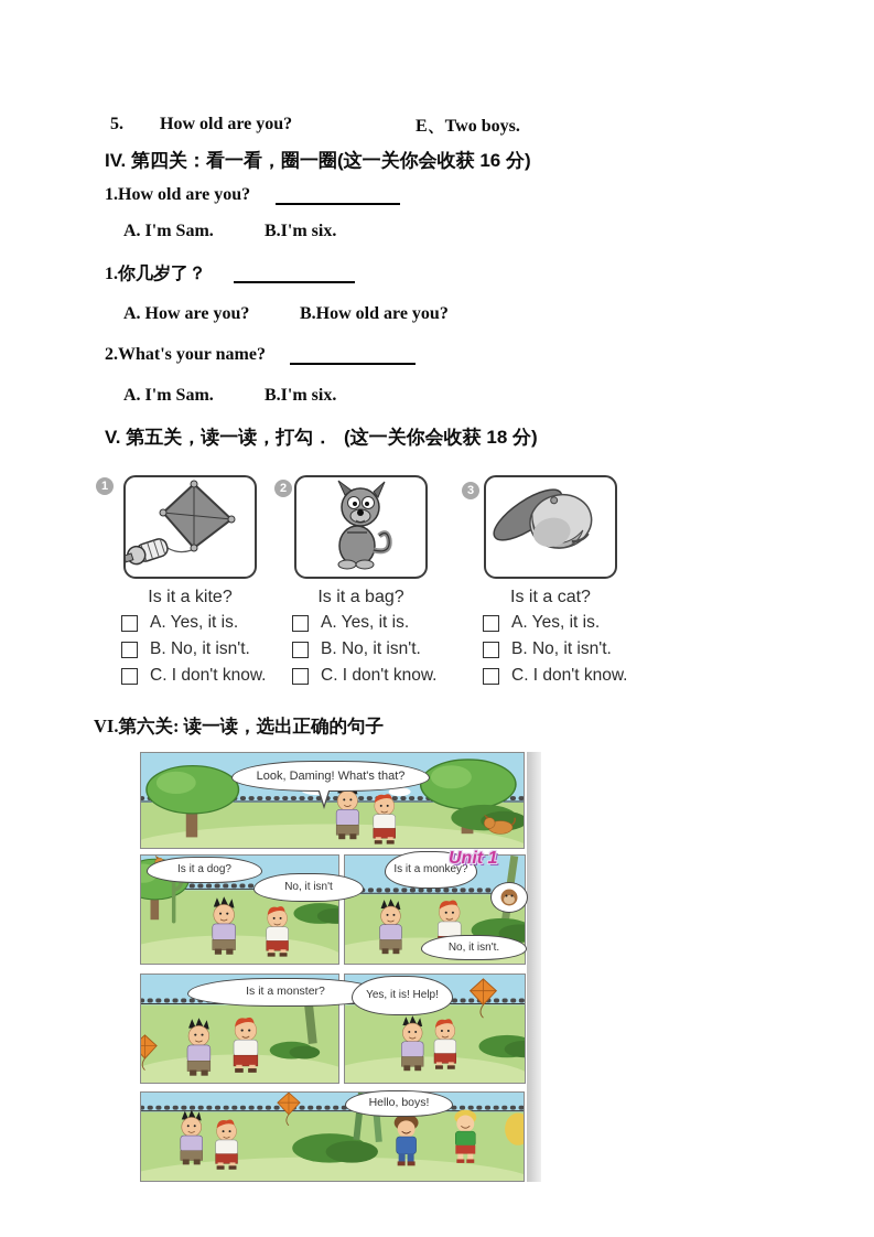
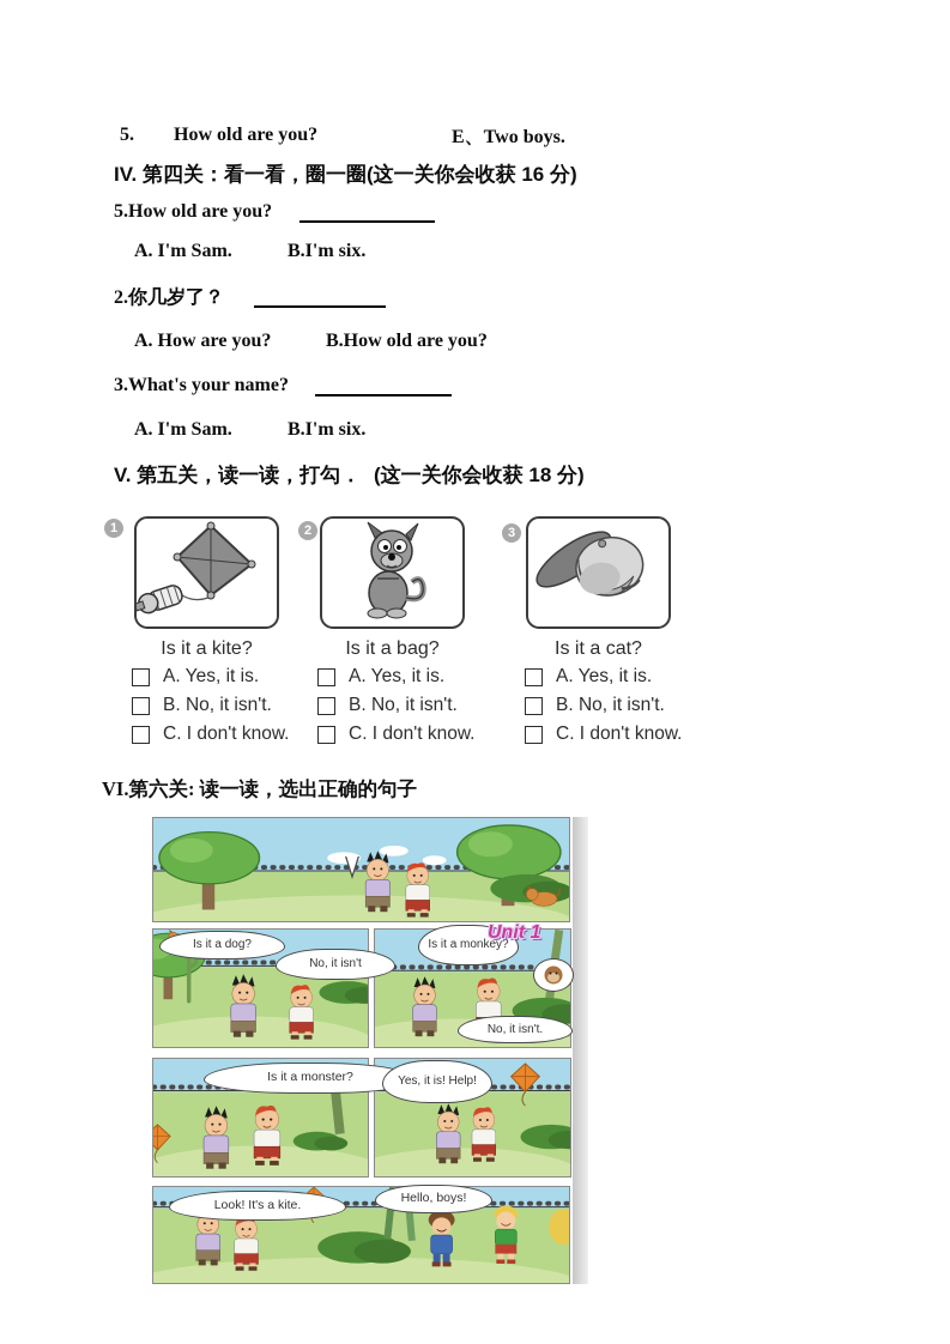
  5.
  How old are you?
  E、Two boys.
  IV. 第四关：看一看，圈一圈(这一关你会收获 16 分)
- 1.How old are you?
+ 5.How old are you?
  A. I'm Sam.
  B.I'm six.
- 1.你几岁了？
+ 2.你几岁了？
  A. How are you?
  B.How old are you?
- 2.What's your name?
+ 3.What's your name?
  A. I'm Sam.
  B.I'm six.
  V. 第五关，读一读，打勾．
  (这一关你会收获 18 分)
  1
  Is it a kite?
  A. Yes, it is.
  B. No, it isn't.
  C. I don't know.
  2
  Is it a bag?
  A. Yes, it is.
  B. No, it isn't.
  C. I don't know.
  3
  Is it a cat?
  A. Yes, it is.
  B. No, it isn't.
  C. I don't know.
  VI.第六关: 读一读，选出正确的句子
- Look, Daming! What's that?
  Is it a dog?
  No, it isn't
  Is it a monkey?
  No, it isn't.
  Is it a monster?
  Yes, it is! Help!
+ Look! It's a kite.
  Hello, boys!
  Unit 1
